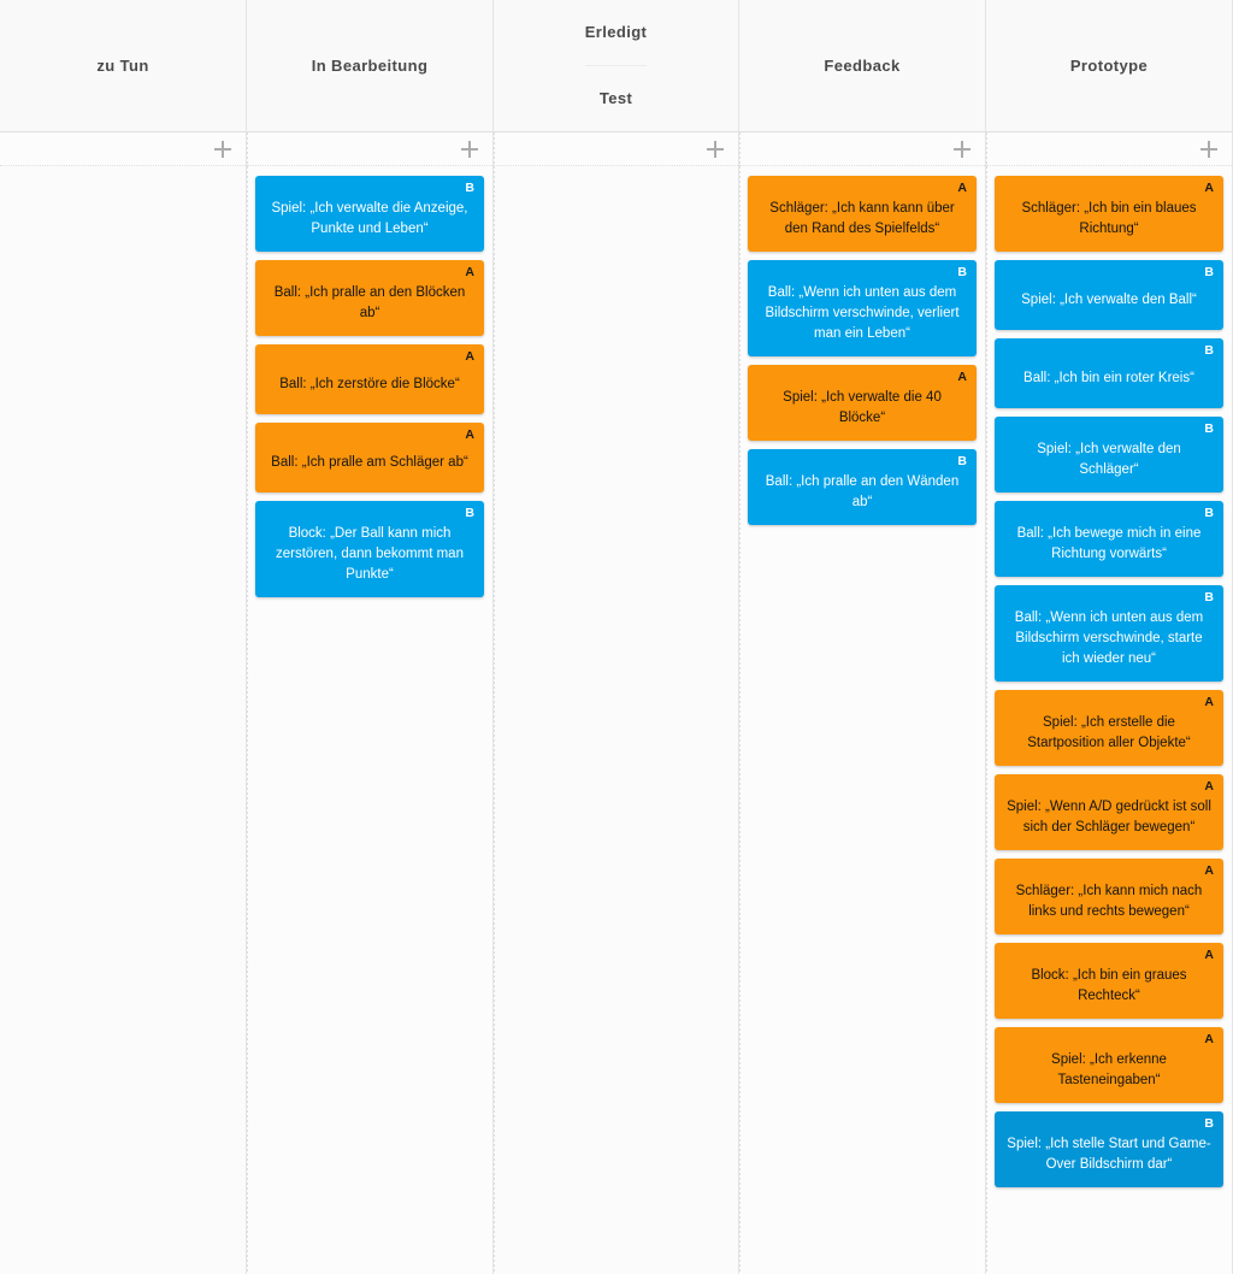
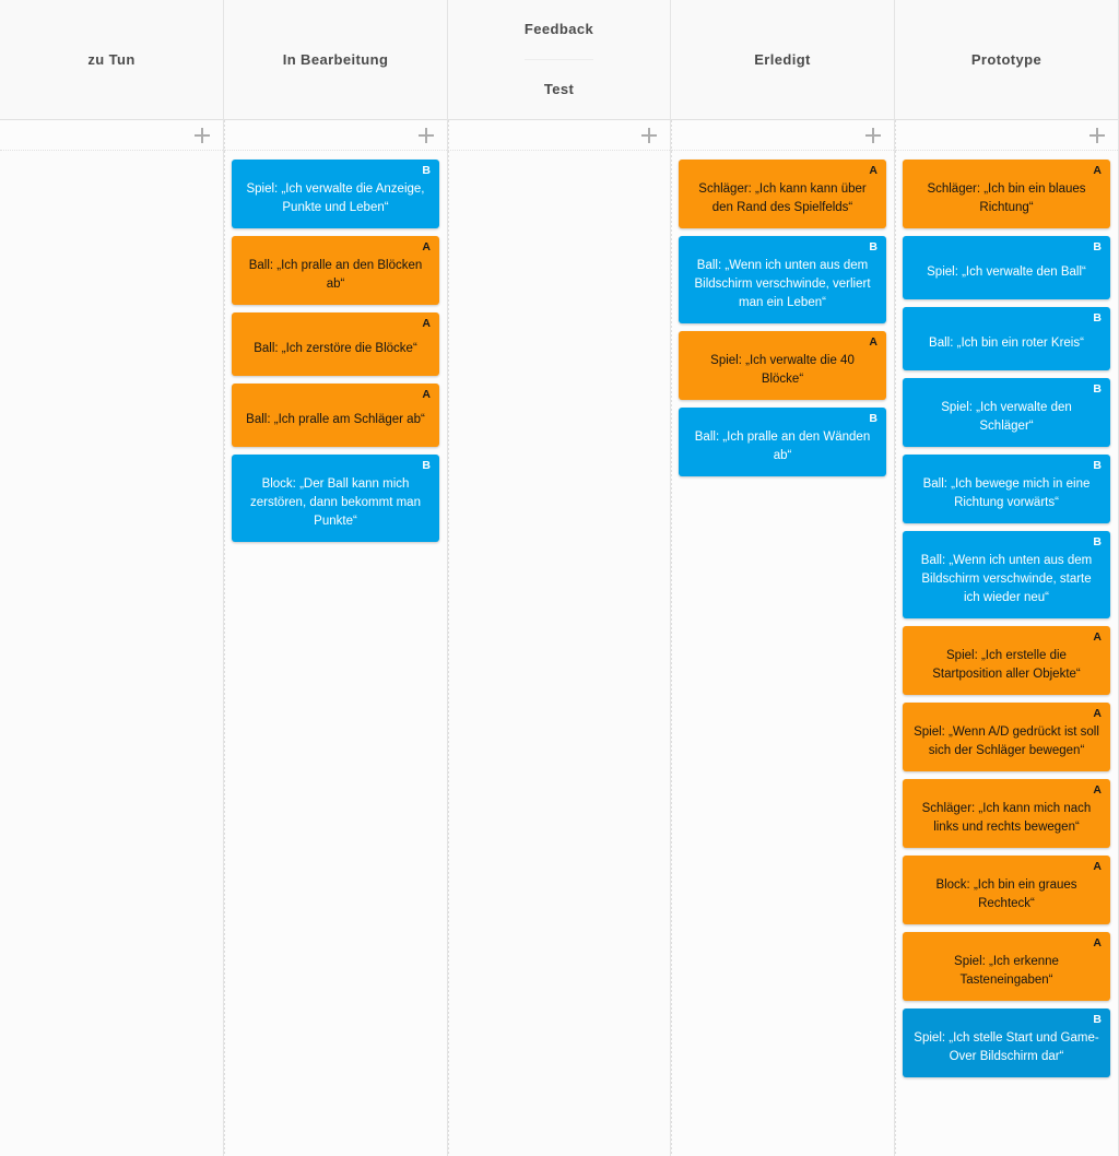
  zu Tun
  In Bearbeitung
  B
  Spiel: „Ich verwalte die Anzeige, Punkte und Leben“
  A
  Ball: „Ich pralle an den Blöcken ab“
  A
  Ball: „Ich zerstöre die Blöcke“
  A
  Ball: „Ich pralle am Schläger ab“
  B
  Block: „Der Ball kann mich zerstören, dann bekommt man Punkte“
- Erledigt
+ Feedback
  Test
- Feedback
+ Erledigt
  A
  Schläger: „Ich kann kann über den Rand des Spielfelds“
  B
  Ball: „Wenn ich unten aus dem Bildschirm verschwinde, verliert man ein Leben“
  A
  Spiel: „Ich verwalte die 40 Blöcke“
  B
  Ball: „Ich pralle an den Wänden ab“
  Prototype
  A
  Schläger: „Ich bin ein blaues Richtung“
  B
  Spiel: „Ich verwalte den Ball“
  B
  Ball: „Ich bin ein roter Kreis“
  B
  Spiel: „Ich verwalte den Schläger“
  B
  Ball: „Ich bewege mich in eine Richtung vorwärts“
  B
  Ball: „Wenn ich unten aus dem Bildschirm verschwinde, starte ich wieder neu“
  A
  Spiel: „Ich erstelle die Startposition aller Objekte“
  A
  Spiel: „Wenn A/D gedrückt ist soll sich der Schläger bewegen“
  A
  Schläger: „Ich kann mich nach links und rechts bewegen“
  A
  Block: „Ich bin ein graues Rechteck“
  A
  Spiel: „Ich erkenne Tasteneingaben“
  B
  Spiel: „Ich stelle Start und Game-Over Bildschirm dar“
